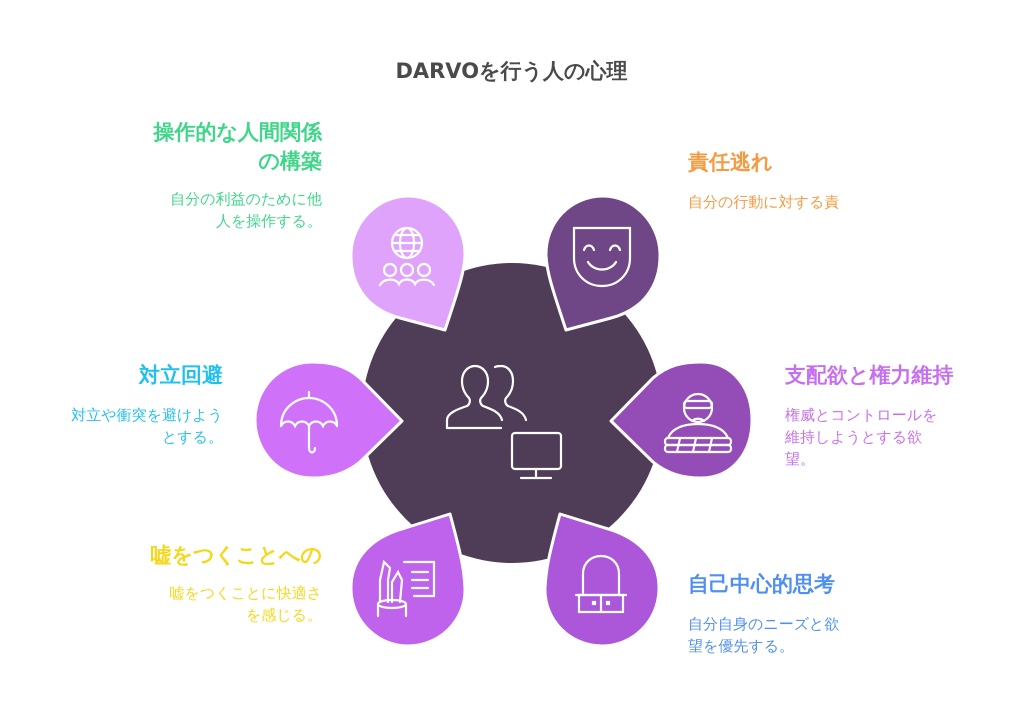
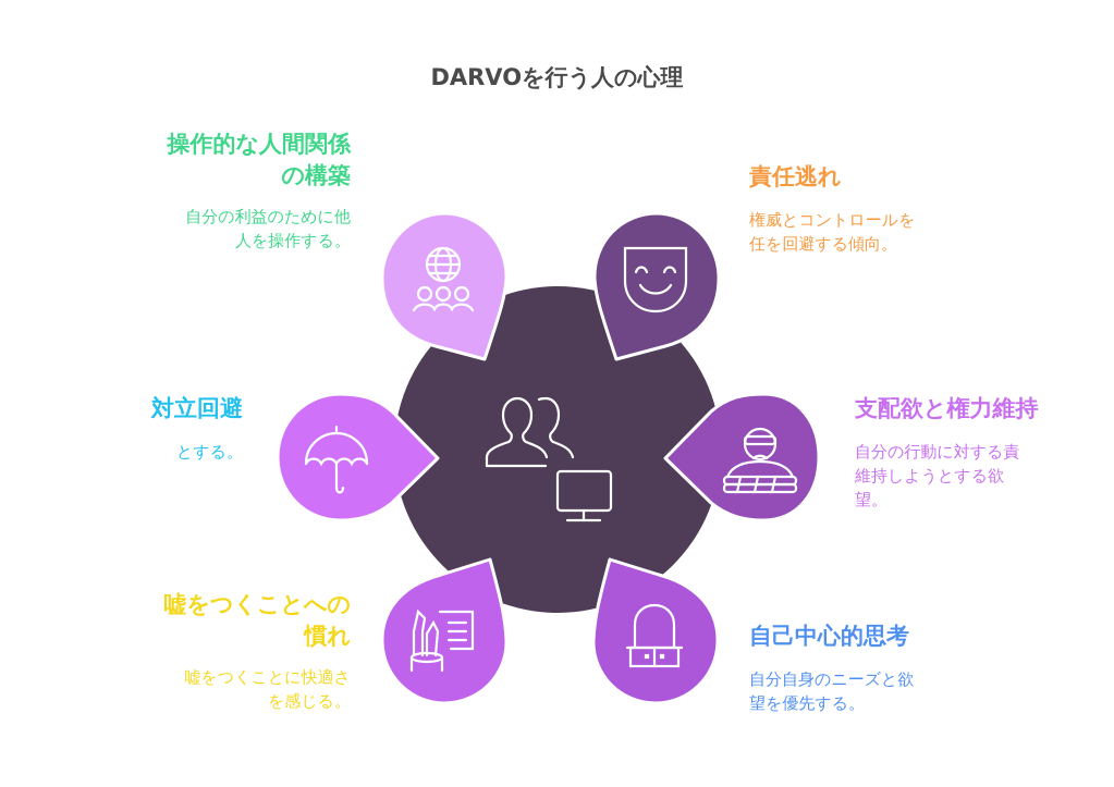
  DARVOを行う人の心理
  操作的な人間関係
  の構築
  自分の利益のために他
  人を操作する。
  責任逃れ
- 自分の行動に対する責
+ 権威とコントロールを
+ 任を回避する傾向。
  対立回避
- 対立や衝突を避けよう
  とする。
  支配欲と権力維持
- 権威とコントロールを
+ 自分の行動に対する責
  維持しようとする欲
  望。
  嘘をつくことへの
+ 慣れ
  嘘をつくことに快適さ
  を感じる。
  自己中心的思考
  自分自身のニーズと欲
  望を優先する。
